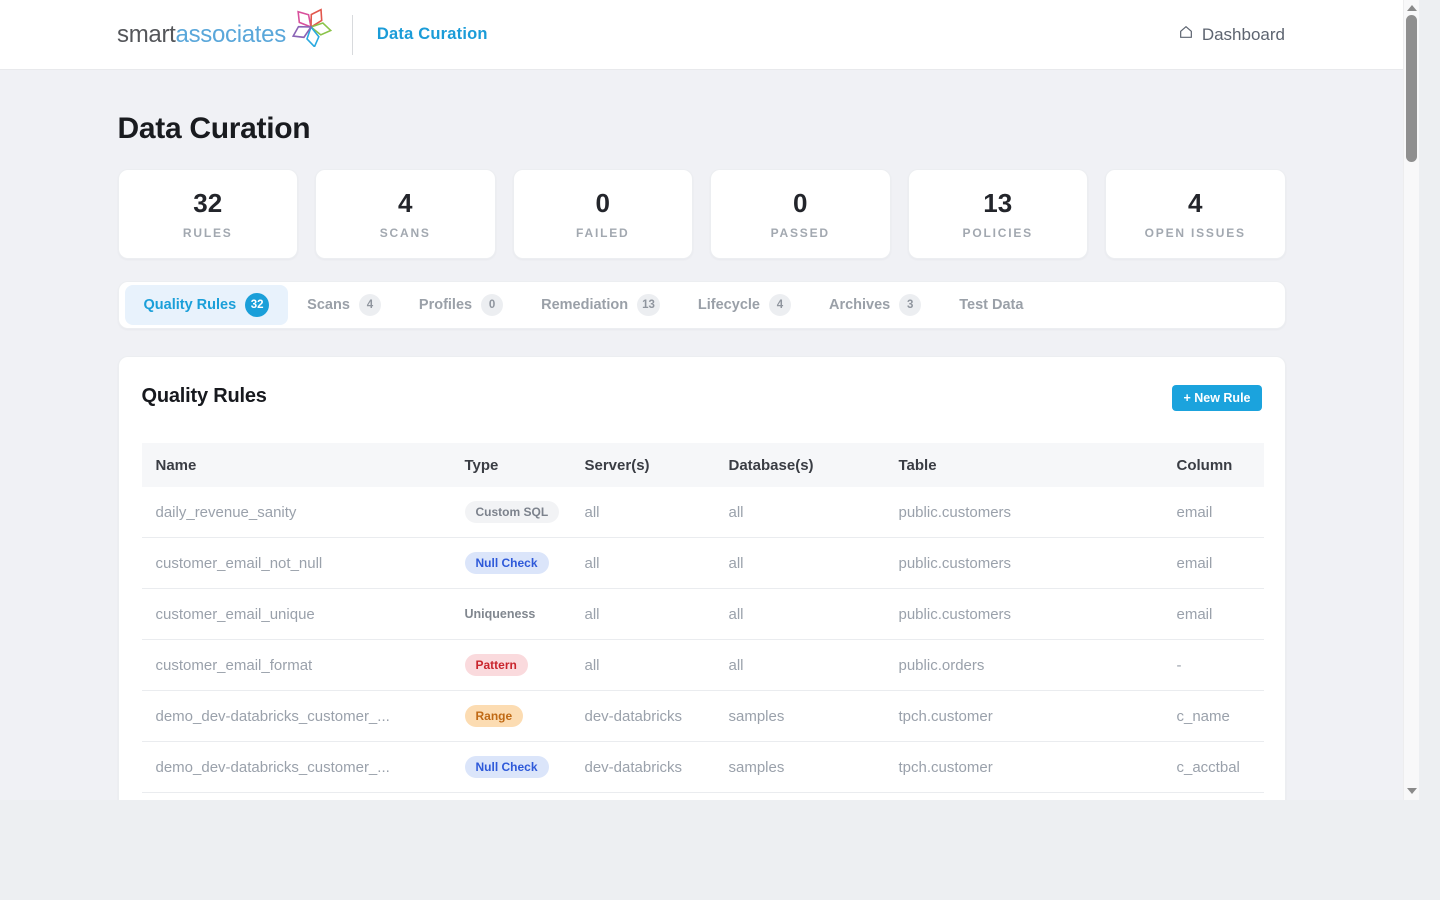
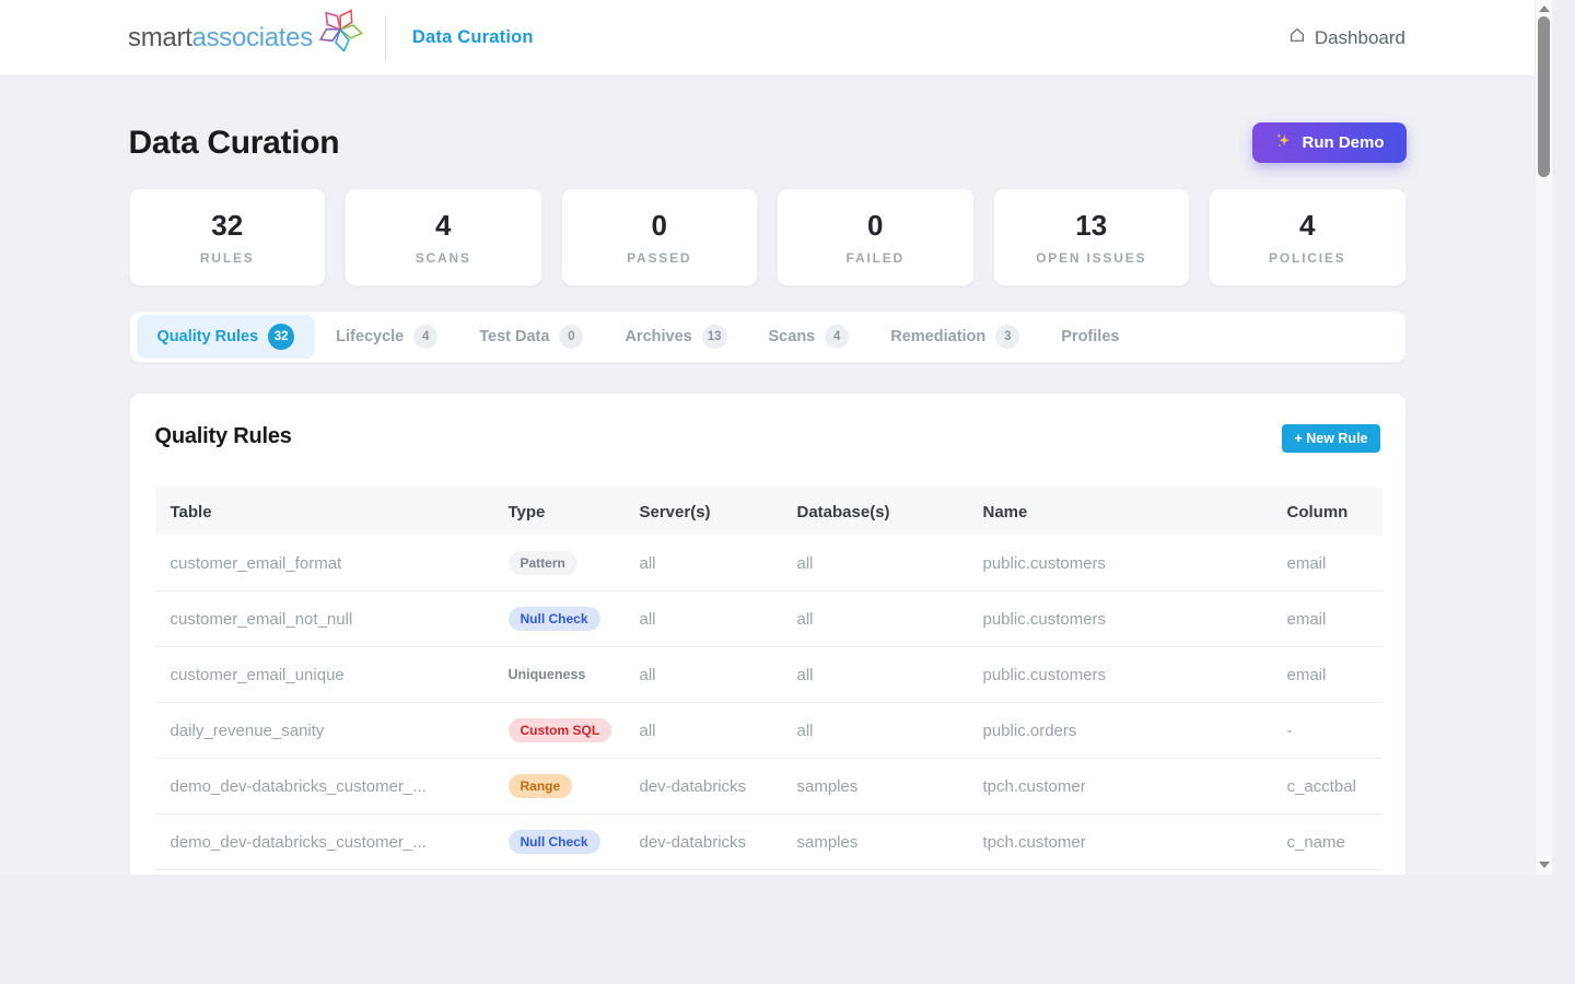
  smartassociates
  Data Curation
  Dashboard
  Data Curation
+ Run Demo
  32
  RULES
  4
  SCANS
  0
- FAILED
+ PASSED
  0
- PASSED
+ FAILED
  13
- POLICIES
+ OPEN ISSUES
  4
- OPEN ISSUES
+ POLICIES
  Quality Rules
  32
- Scans
+ Lifecycle
  4
- Profiles
+ Test Data
  0
- Remediation
+ Archives
  13
- Lifecycle
+ Scans
  4
- Archives
+ Remediation
  3
- Test Data
+ Profiles
  Quality Rules
  + New Rule
- Name
+ Table
  Type
  Server(s)
  Database(s)
- Table
+ Name
  Column
- daily_revenue_sanity
+ customer_email_format
- Custom SQL
+ Pattern
  all
  all
  public.customers
  email
  customer_email_not_null
  Null Check
  all
  all
  public.customers
  email
  customer_email_unique
  Uniqueness
  all
  all
  public.customers
  email
- customer_email_format
+ daily_revenue_sanity
- Pattern
+ Custom SQL
  all
  all
  public.orders
  -
  demo_dev-databricks_customer_...
  Range
  dev-databricks
  samples
  tpch.customer
- c_name
+ c_acctbal
  demo_dev-databricks_customer_...
  Null Check
  dev-databricks
  samples
  tpch.customer
- c_acctbal
+ c_name
